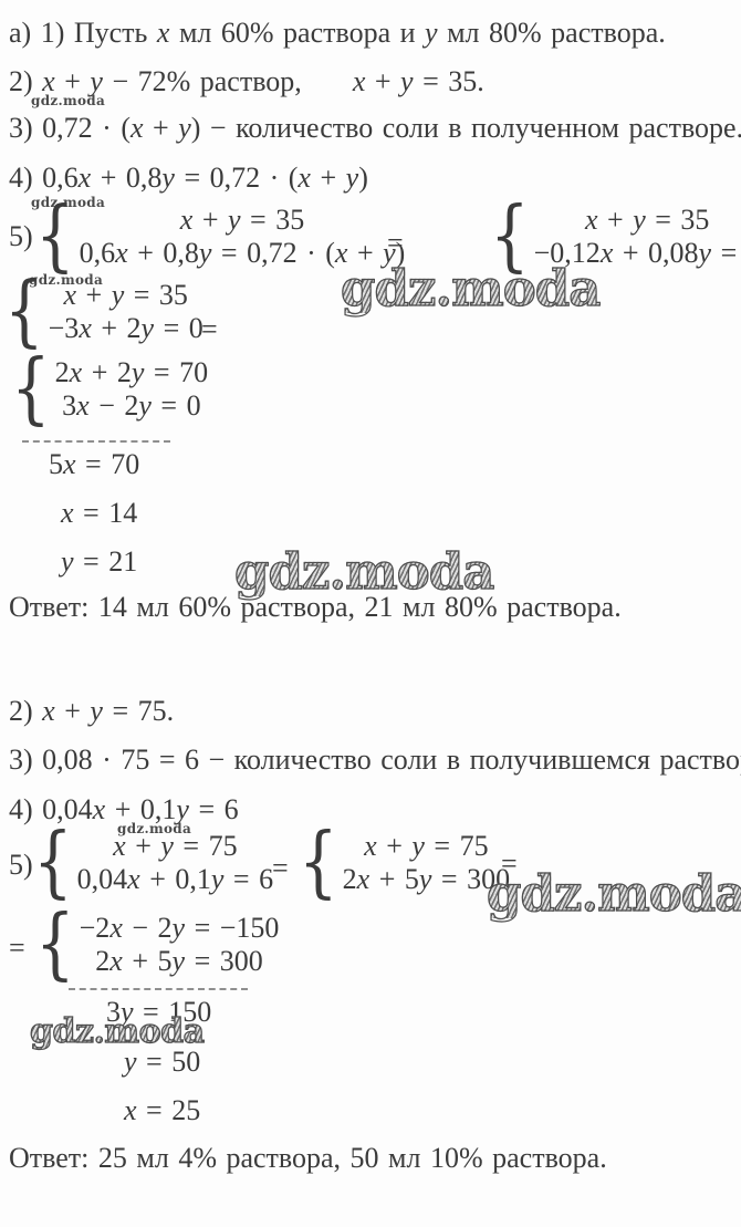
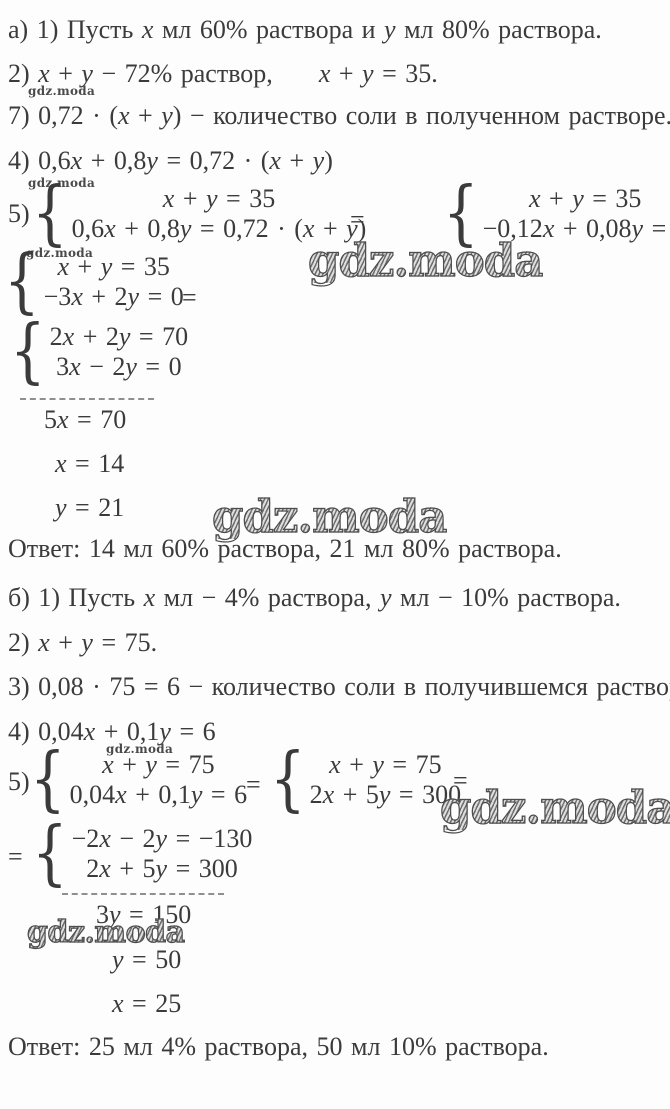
  а) 1) Пусть x мл 60% раствора и y мл 80% раствора.
  2) x + y − 72% раствор, x + y = 35.
  gdz.moda
- 3) 0,72 · (x + y) − количество соли в полученном растворе.
+ 7) 0,72 · (x + y) − количество соли в полученном растворе.
  4) 0,6x + 0,8y = 0,72 · (x + y)
  gdz.moda
  5)
  {
  x + y = 35
  0,6x + 0,8y = 0,72 · (x + y)
  =
  {
  x + y = 35
  −0,12x + 0,08y =
  gdz.moda
  gdz.moda
  {
  x + y = 35
  −3x + 2y = 0
  =
  {
  2x + 2y = 70
  3x − 2y = 0
  5x = 70
  x = 14
  y = 21
  gdz.moda
  Ответ: 14 мл 60% раствора, 21 мл 80% раствора.
+ б) 1) Пусть x мл − 4% раствора, y мл − 10% раствора.
  2) x + y = 75.
  3) 0,08 · 75 = 6 − количество соли в получившемся раство
  4) 0,04x + 0,1y = 6
  gdz.moda
  5)
  {
  x + y = 75
  0,04x + 0,1y = 6
  =
  {
  x + y = 75
  2x + 5y = 3
  =
  gdz.moda
  =
  {
- −2x − 2y = −150
+ −2x − 2y = −130
  2x + 5y = 300
  3y = 150
  gdz.moda
  y = 50
  x = 25
  Ответ: 25 мл 4% раствора, 50 мл 10% раствора.
